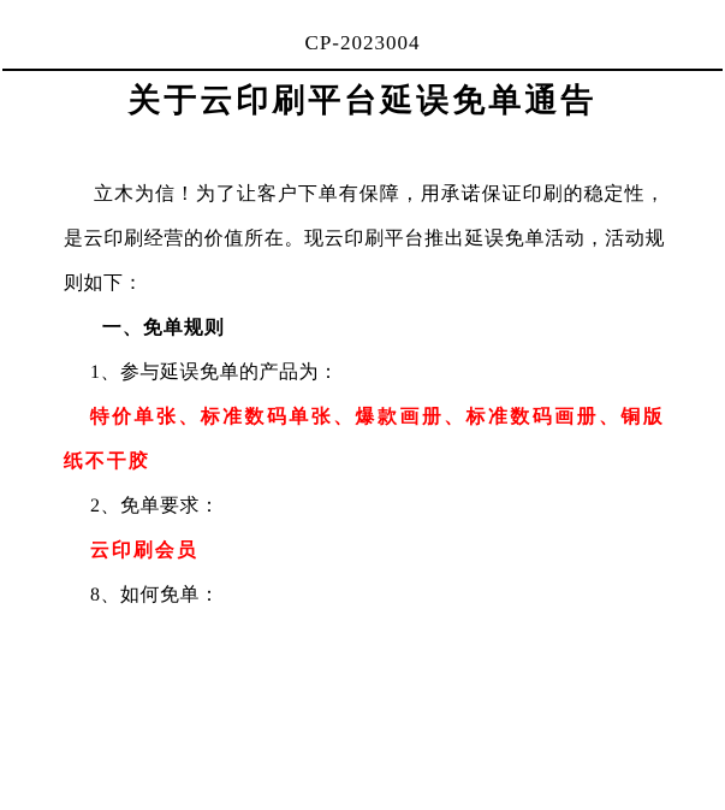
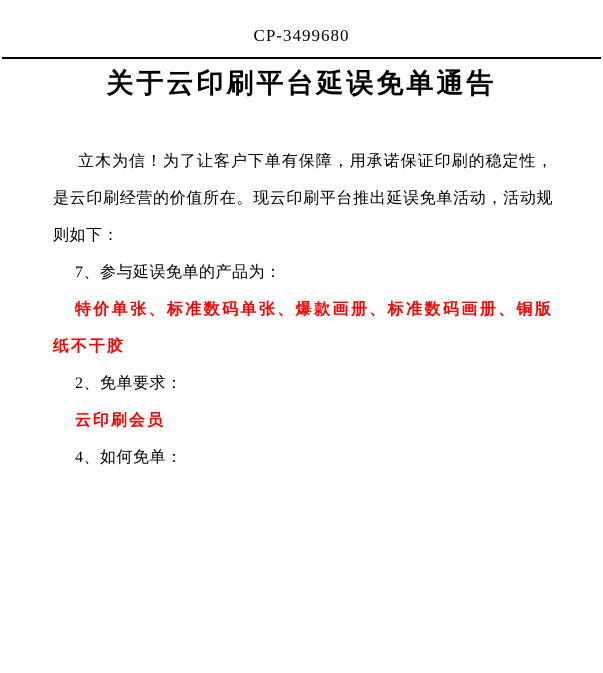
- CP-2023004
+ CP-3499680
  关于云印刷平台延误免单通告
  立木为信！为了让客户下单有保障，用承诺保证印刷的稳定性，是云印刷经营的价值所在。现云印刷平台推出延误免单活动，活动规则如下：
- 一、免单规则
- 1、参与延误免单的产品为：
+ 7、参与延误免单的产品为：
  特价单张、标准数码单张、爆款画册、标准数码画册、铜版纸不干胶
  2、免单要求：
  云印刷会员
- 8、如何免单：
+ 4、如何免单：
